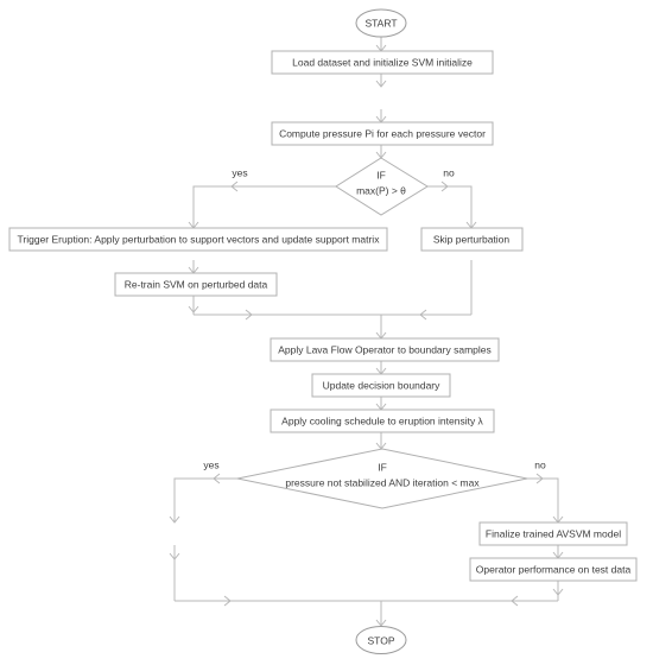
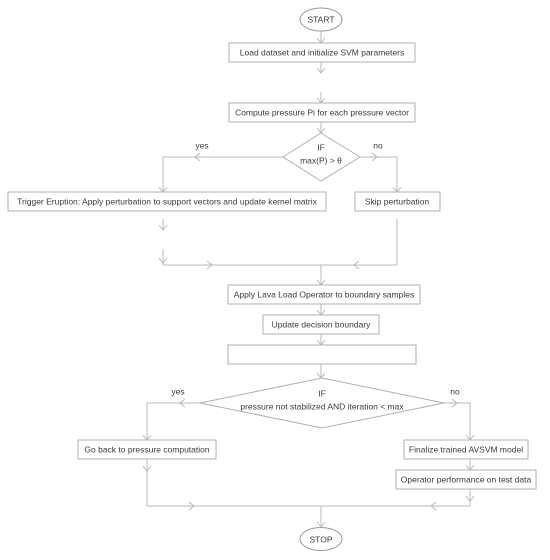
  START
- Load dataset and initialize SVM initialize
+ Load dataset and initialize SVM parameters
  Compute pressure Pi for each pressure vector
  IF
  max(P) > θ
  yes
  no
- Trigger Eruption: Apply perturbation to support vectors and update support matrix
+ Trigger Eruption: Apply perturbation to support vectors and update kernel matrix
  Skip perturbation
- Re-train SVM on perturbed data
- Apply Lava Flow Operator to boundary samples
+ Apply Lava Load Operator to boundary samples
  Update decision boundary
- Apply cooling schedule to eruption intensity λ
  IF
  pressure not stabilized AND iteration < max
  yes
  no
+ Go back to pressure computation
  Finalize trained AVSVM model
  Operator performance on test data
  STOP
